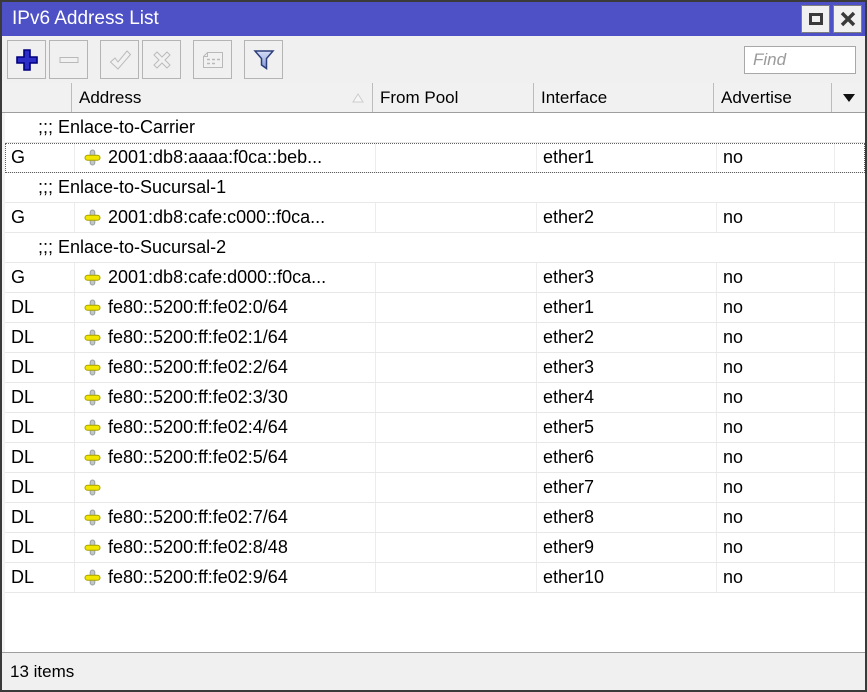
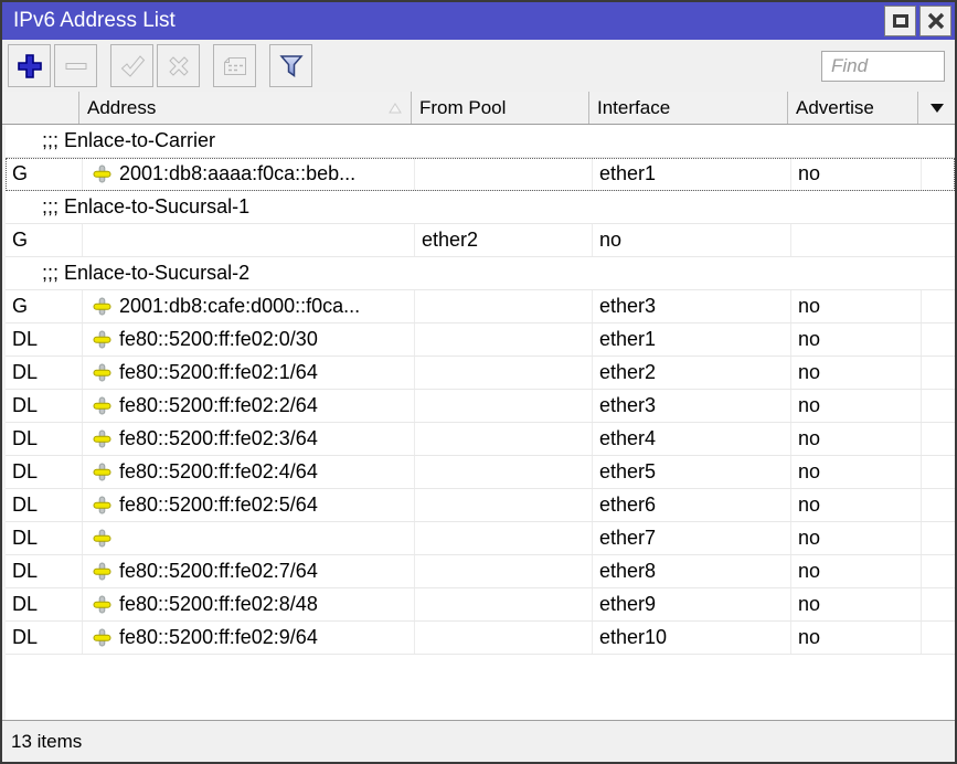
  IPv6 Address List
  Find
  Address
  From Pool
  Interface
  Advertise
  ;;; Enlace-to-Carrier
  G
  2001:db8:aaaa:f0ca::beb...
  ether1
  no
  ;;; Enlace-to-Sucursal-1
  G
- 2001:db8:cafe:c000::f0ca...
  ether2
  no
  ;;; Enlace-to-Sucursal-2
  G
  2001:db8:cafe:d000::f0ca...
  ether3
  no
  DL
- fe80::5200:ff:fe02:0/64
+ fe80::5200:ff:fe02:0/30
  ether1
  no
  DL
  fe80::5200:ff:fe02:1/64
  ether2
  no
  DL
  fe80::5200:ff:fe02:2/64
  ether3
  no
  DL
- fe80::5200:ff:fe02:3/30
+ fe80::5200:ff:fe02:3/64
  ether4
  no
  DL
  fe80::5200:ff:fe02:4/64
  ether5
  no
  DL
  fe80::5200:ff:fe02:5/64
  ether6
  no
  DL
  ether7
  no
  DL
  fe80::5200:ff:fe02:7/64
  ether8
  no
  DL
  fe80::5200:ff:fe02:8/48
  ether9
  no
  DL
  fe80::5200:ff:fe02:9/64
  ether10
  no
  13 items
